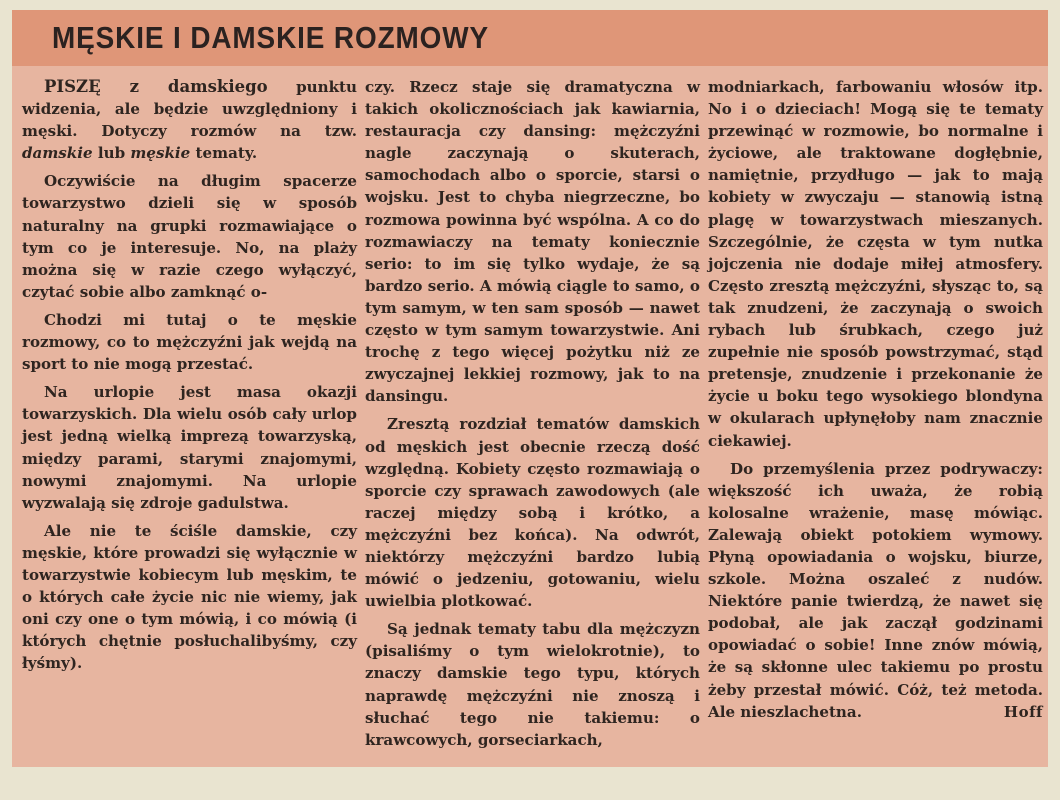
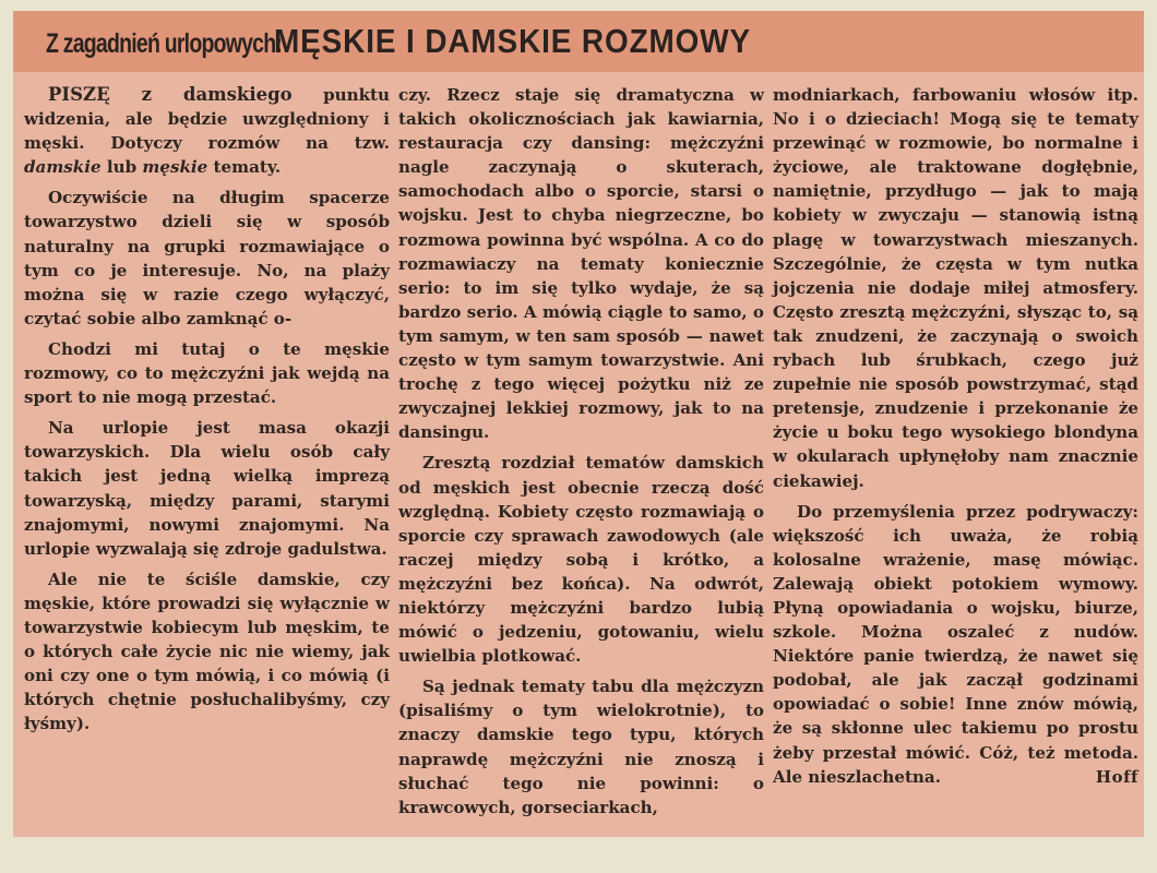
+ Z zagadnień urlopowych:
  MĘSKIE I DAMSKIE ROZMOWY
  PISZĘ z damskiego punktu widzenia, ale będzie uwzględniony i męski. Dotyczy rozmów na tzw. damskie lub męskie tematy.
  Oczywiście na długim spacerze towarzystwo dzieli się w sposób naturalny na grupki rozmawiające o tym co je interesuje. No, na plaży można się w razie czego wyłączyć, czytać sobie albo zamknąć o-
  Chodzi mi tutaj o te męskie rozmowy, co to mężczyźni jak wejdą na sport to nie mogą przestać.
- Na urlopie jest masa okazji towarzyskich. Dla wielu osób cały urlop jest jedną wielką imprezą towarzyską, między parami, starymi znajomymi, nowymi znajomymi. Na urlopie wyzwalają się zdroje gadulstwa.
+ Na urlopie jest masa okazji towarzyskich. Dla wielu osób cały takich jest jedną wielką imprezą towarzyską, między parami, starymi znajomymi, nowymi znajomymi. Na urlopie wyzwalają się zdroje gadulstwa.
  Ale nie te ściśle damskie, czy męskie, które prowadzi się wyłącznie w towarzystwie kobiecym lub męskim, te o których całe życie nic nie wiemy, jak oni czy one o tym mówią, i co mówią (i których chętnie posłuchalibyśmy, czy łyśmy).
  czy. Rzecz staje się dramatyczna w takich okolicznościach jak kawiarnia, restauracja czy dansing: mężczyźni nagle zaczynają o skuterach, samochodach albo o sporcie, starsi o wojsku. Jest to chyba niegrzeczne, bo rozmowa powinna być wspólna. A co do rozmawiaczy na tematy koniecznie serio: to im się tylko wydaje, że są bardzo serio. A mówią ciągle to samo, o tym samym, w ten sam sposób — nawet często w tym samym towarzystwie. Ani trochę z tego więcej pożytku niż ze zwyczajnej lekkiej rozmowy, jak to na dansingu.
  Zresztą rozdział tematów damskich od męskich jest obecnie rzeczą dość względną. Kobiety często rozmawiają o sporcie czy sprawach zawodowych (ale raczej między sobą i krótko, a mężczyźni bez końca). Na odwrót, niektórzy mężczyźni bardzo lubią mówić o jedzeniu, gotowaniu, wielu uwielbia plotkować.
- Są jednak tematy tabu dla mężczyzn (pisaliśmy o tym wielokrotnie), to znaczy damskie tego typu, których naprawdę mężczyźni nie znoszą i słuchać tego nie takiemu: o krawcowych, gorseciarkach,
+ Są jednak tematy tabu dla mężczyzn (pisaliśmy o tym wielokrotnie), to znaczy damskie tego typu, których naprawdę mężczyźni nie znoszą i słuchać tego nie powinni: o krawcowych, gorseciarkach,
  modniarkach, farbowaniu włosów itp. No i o dzieciach! Mogą się te tematy przewinąć w rozmowie, bo normalne i życiowe, ale traktowane dogłębnie, namiętnie, przydługo — jak to mają kobiety w zwyczaju — stanowią istną plagę w towarzystwach mieszanych. Szczególnie, że częsta w tym nutka jojczenia nie dodaje miłej atmosfery. Często zresztą mężczyźni, słysząc to, są tak znudzeni, że zaczynają o swoich rybach lub śrubkach, czego już zupełnie nie sposób powstrzymać, stąd pretensje, znudzenie i przekonanie że życie u boku tego wysokiego blondyna w okularach upłynęłoby nam znacznie ciekawiej.
  Do przemyślenia przez podrywaczy: większość ich uważa, że robią kolosalne wrażenie, masę mówiąc. Zalewają obiekt potokiem wymowy. Płyną opowiadania o wojsku, biurze, szkole. Można oszaleć z nudów. Niektóre panie twierdzą, że nawet się podobał, ale jak zaczął godzinami opowiadać o sobie! Inne znów mówią, że są skłonne ulec takiemu po prostu żeby przestał mówić. Cóż, też metoda. Ale nieszlachetna.
  Hoff
